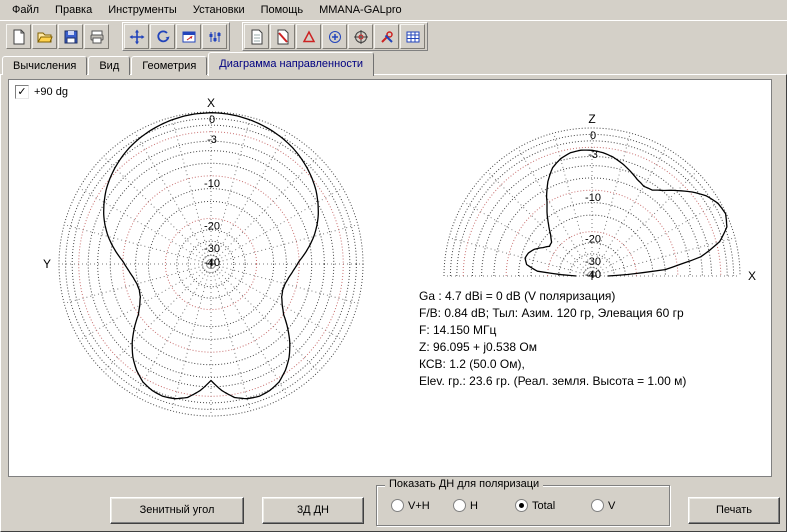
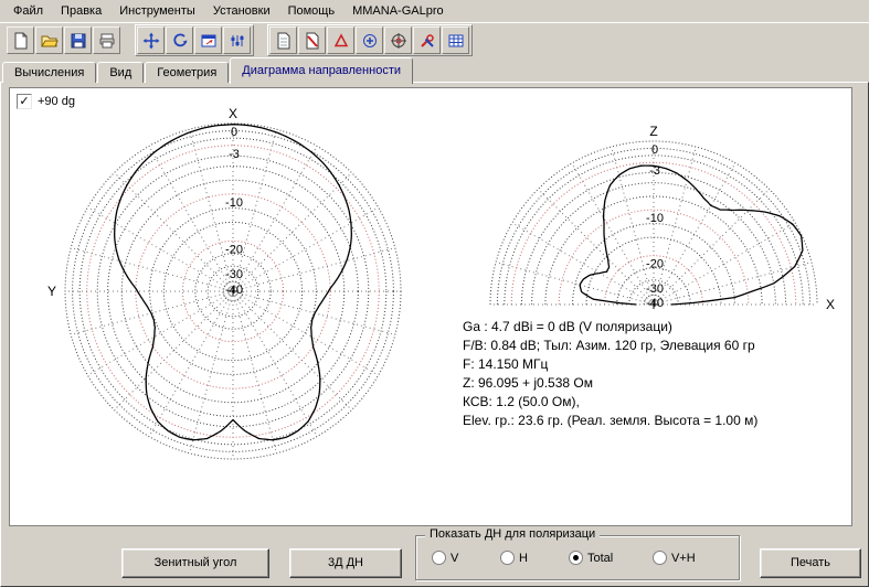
  Файл
  Правка
  Инструменты
  Установки
  Помощь
  MMANA-GALpro
  Вычисления
  Вид
  Геометрия
  Диаграмма направленности
  ✓
  +90 dg
  0
  -3
  -10
  -20
  -30
  -40
  X
  Y
  0
  -3
  -10
  -20
  -30
  -40
  Z
  X
- Ga : 4.7 dBi = 0 dB (V поляризация)
+ Ga : 4.7 dBi = 0 dB (V поляризаци)
  F/B: 0.84 dB; Тыл: Азим. 120 гр, Элевация 60 гр
  F: 14.150 МГц
  Z: 96.095 + j0.538 Ом
  КСВ: 1.2 (50.0 Ом),
  Elev. гр.: 23.6 гр. (Реал. земля. Высота = 1.00 м)
  Зенитный угол
  3Д ДН
  Показать ДН для поляризаци
- V+H
+ V
  H
  Total
- V
+ V+H
  Печать
